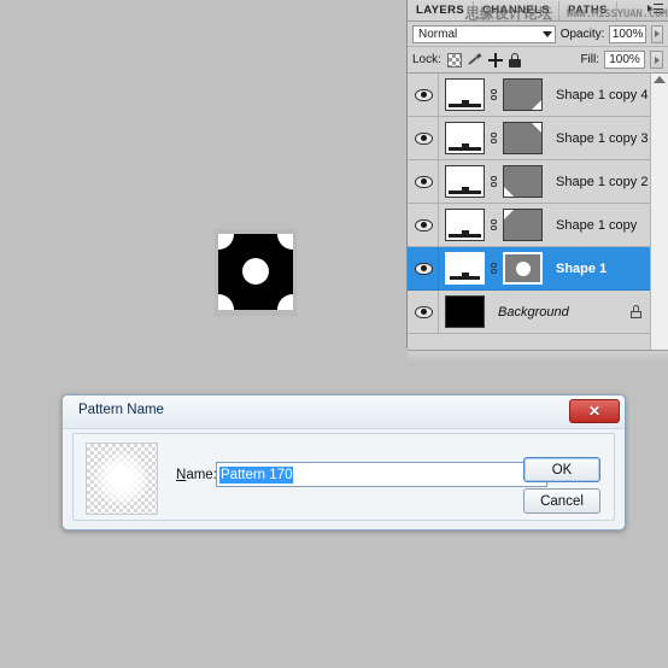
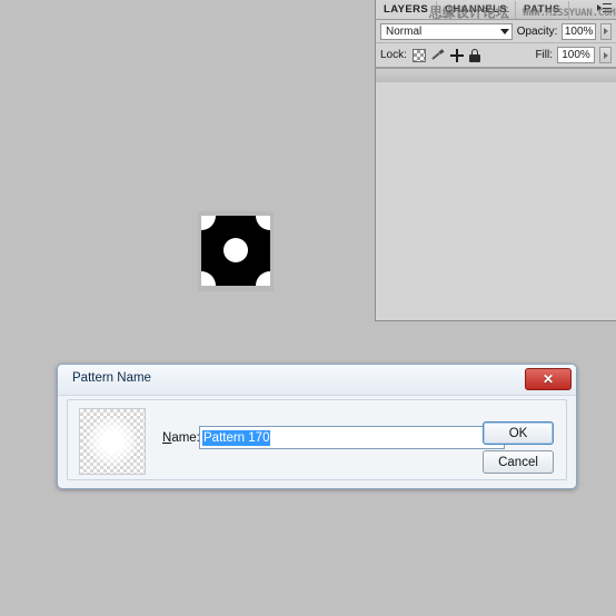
  LAYERS
  CHANNELS
  PATHS
  思缘设计论坛
  WWW.MISSYUAN.COM
  Normal
  Opacity:
  100%
  Lock:
  Fill:
  100%
- Shape 1 copy 4
- Shape 1 copy 3
- Shape 1 copy 2
- Shape 1 copy
- Shape 1
- Background
  Pattern Name
  ✕
  Name
  Pattern 170
  OK
  Cancel
